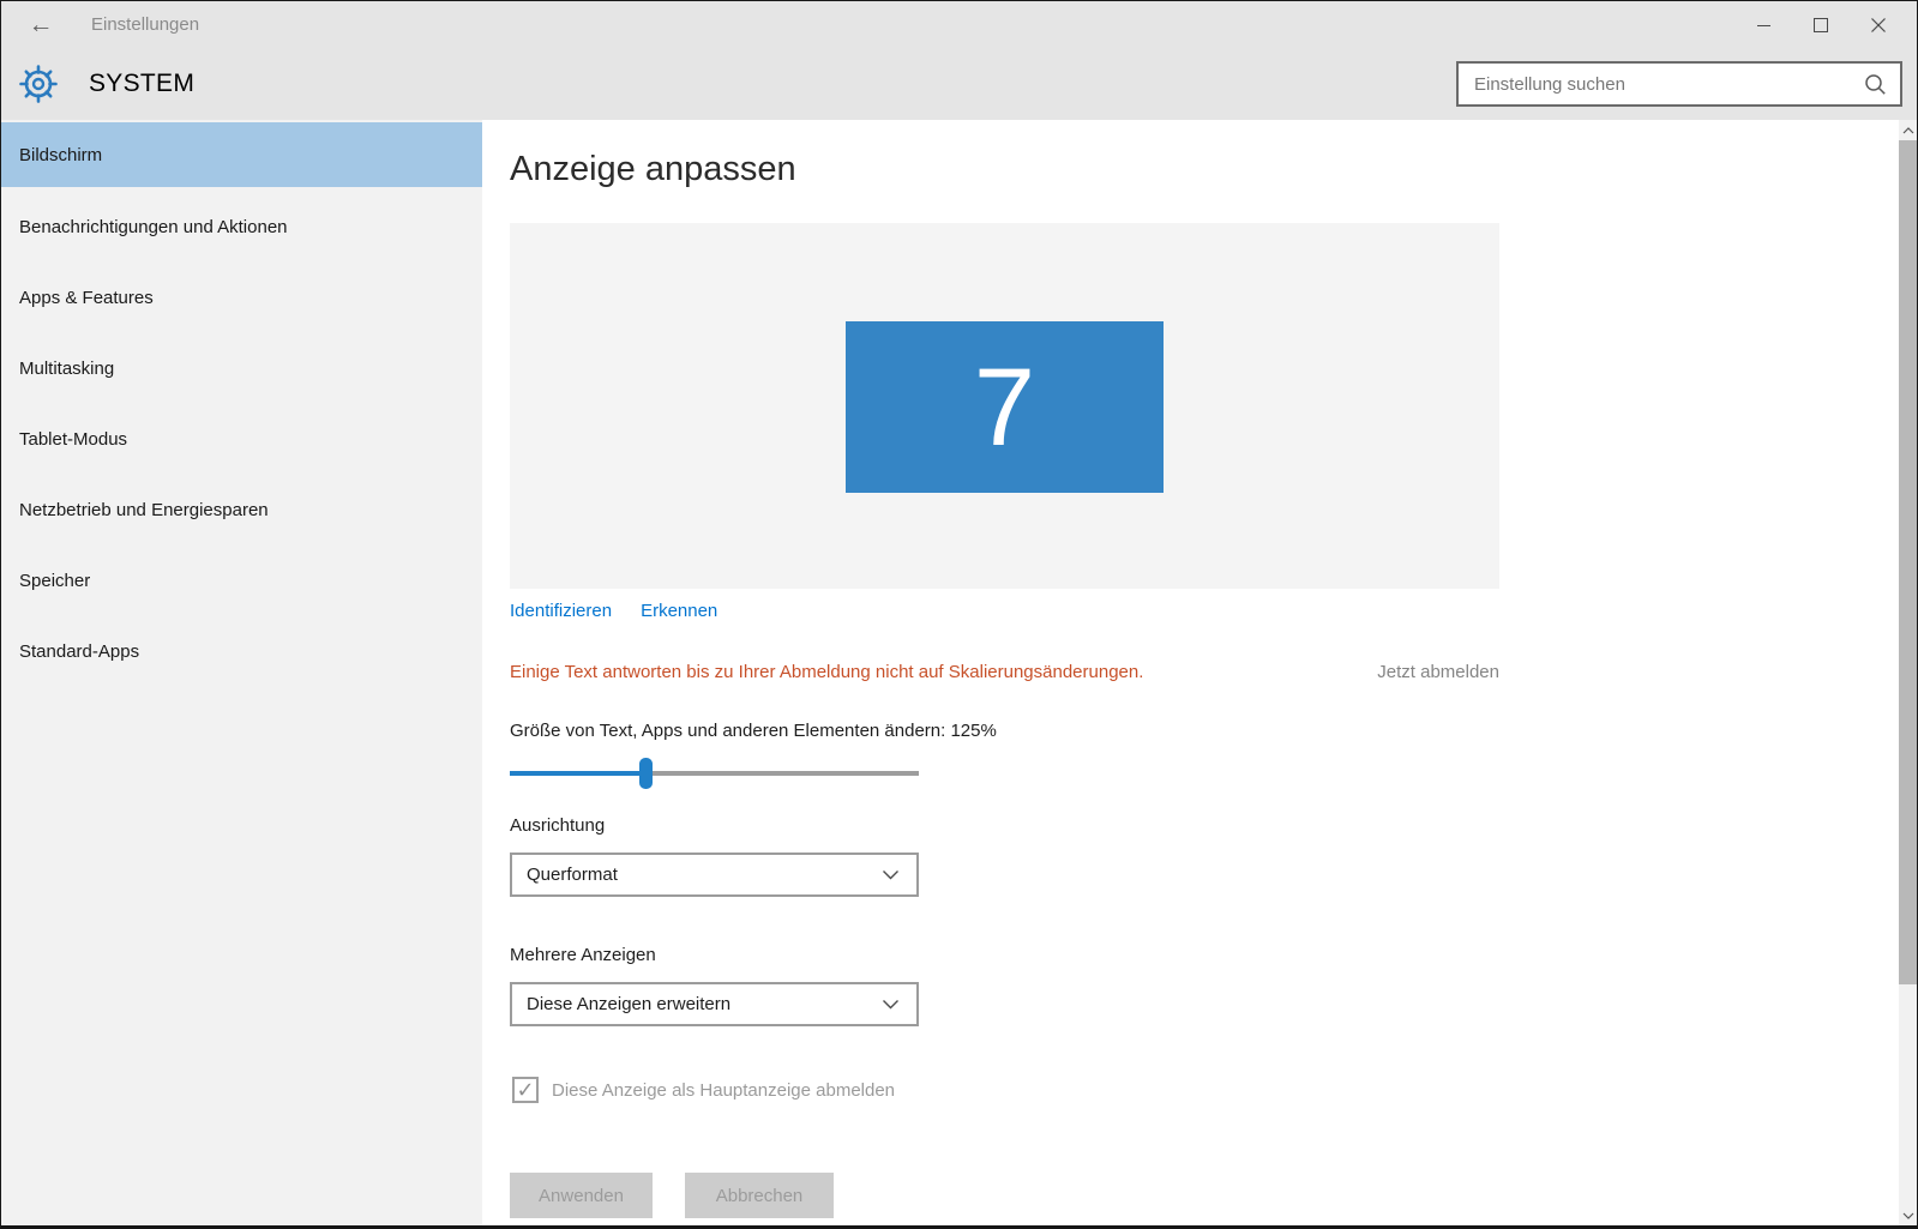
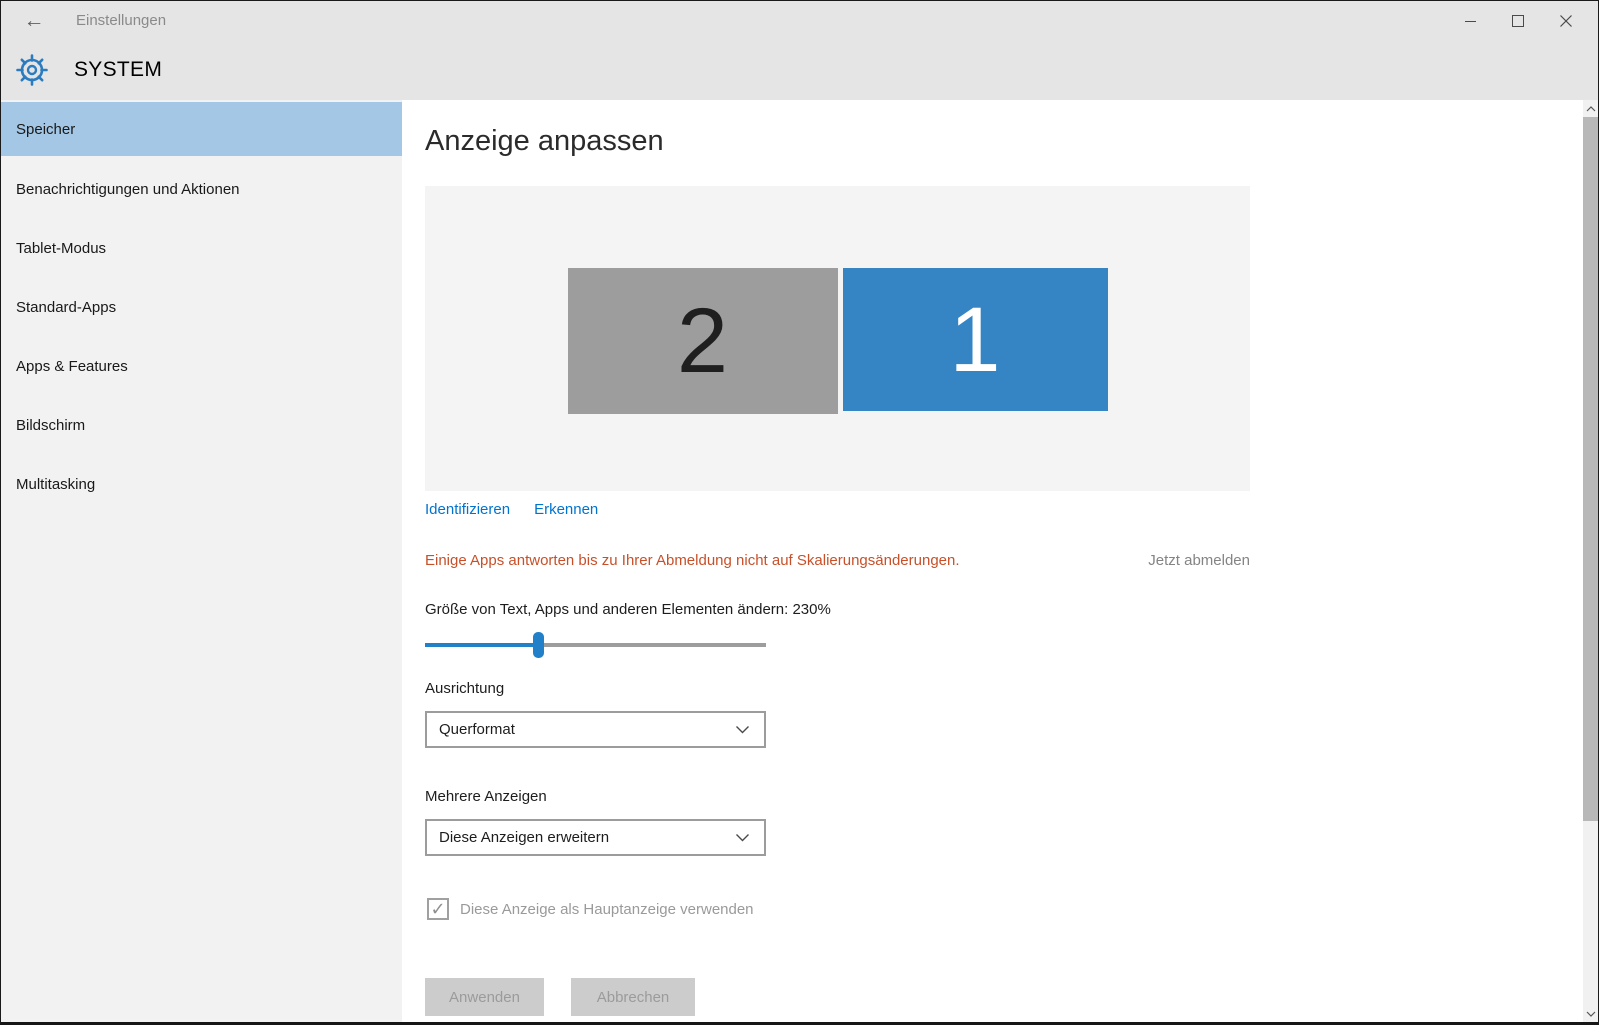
  ←
  Einstellungen
  SYSTEM
- Einstellung suchen
- Bildschirm
+ Speicher
  Benachrichtigungen und Aktionen
- Apps & Features
+ Tablet-Modus
- Multitasking
+ Standard-Apps
- Tablet-Modus
+ Apps & Features
- Netzbetrieb und Energiesparen
- Speicher
+ Bildschirm
- Standard-Apps
+ Multitasking
  Anzeige anpassen
+ 2
- 7
+ 1
  Identifizieren
  Erkennen
- Einige Text antworten bis zu Ihrer Abmeldung nicht auf Skalierungsänderungen.
+ Einige Apps antworten bis zu Ihrer Abmeldung nicht auf Skalierungsänderungen.
  Jetzt abmelden
- Größe von Text, Apps und anderen Elementen ändern: 125%
+ Größe von Text, Apps und anderen Elementen ändern: 230%
  Ausrichtung
  Querformat
  Mehrere Anzeigen
  Diese Anzeigen erweitern
  ✓
- Diese Anzeige als Hauptanzeige abmelden
+ Diese Anzeige als Hauptanzeige verwenden
  Anwenden
  Abbrechen
